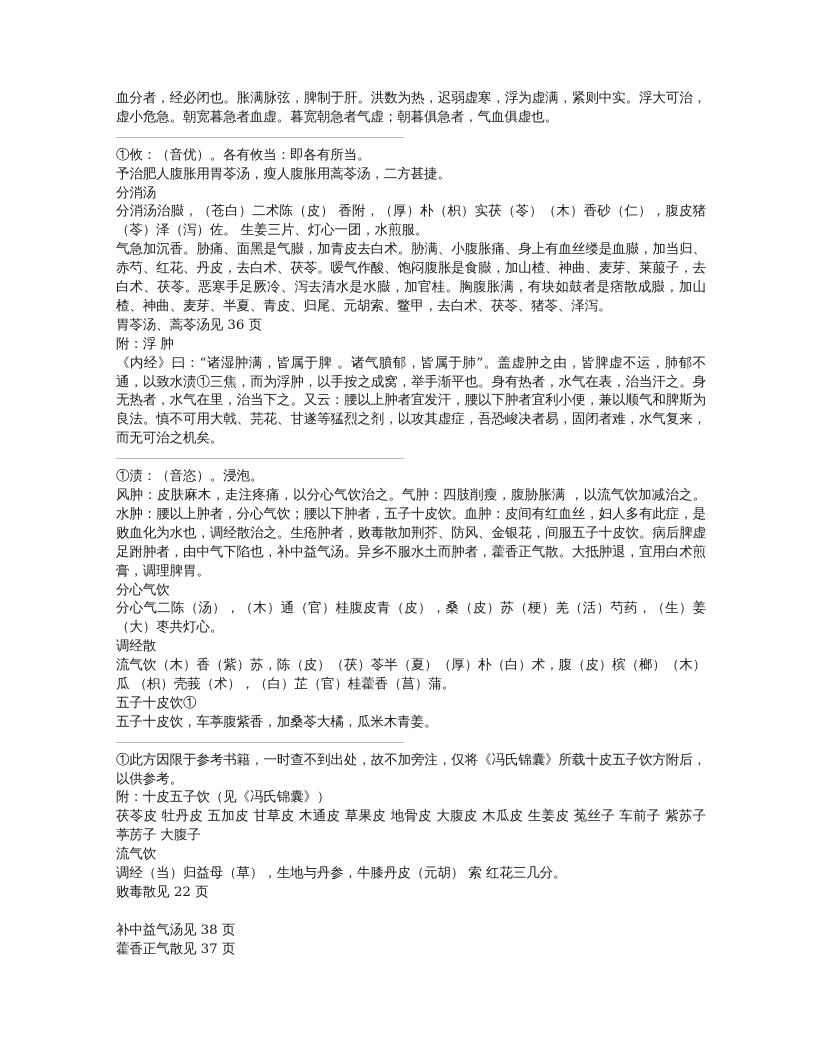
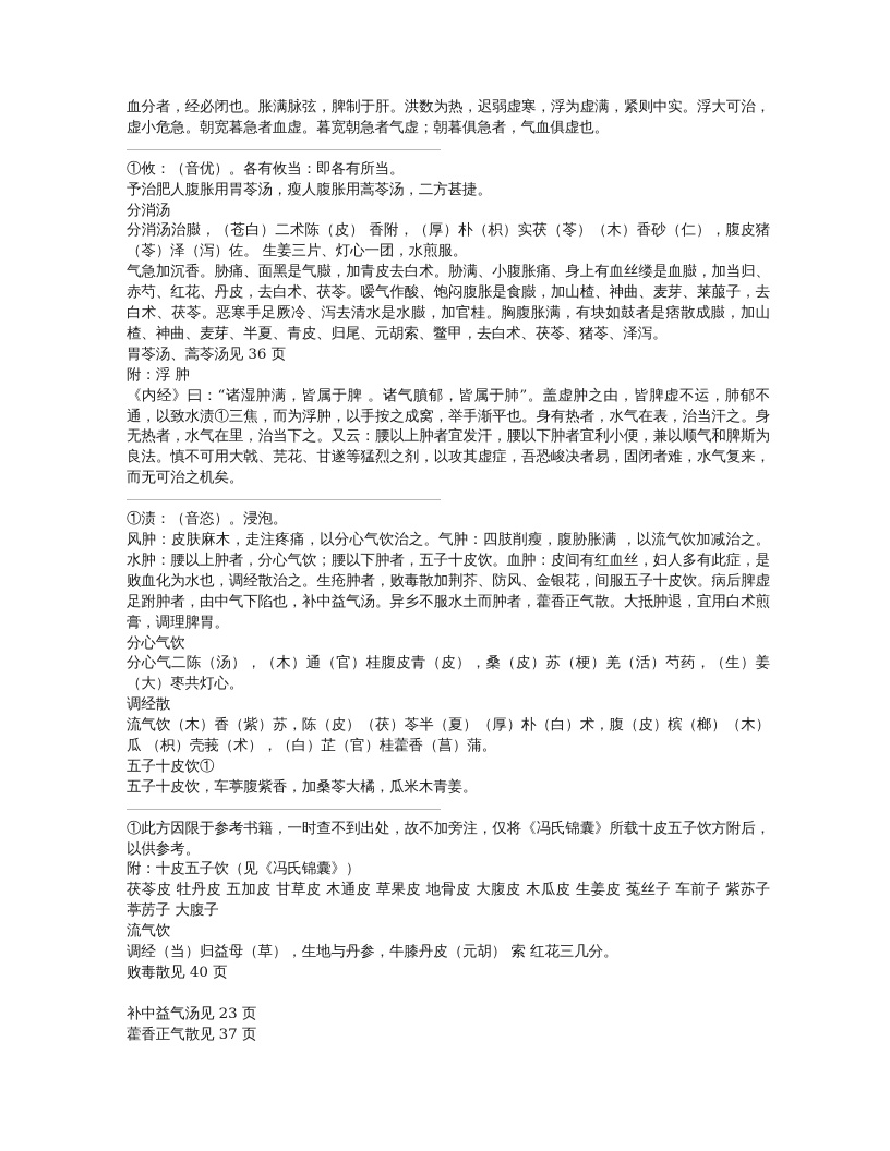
  血分者，经必闭也。胀满脉弦，脾制于肝。洪数为热，迟弱虚寒，浮为虚满，紧则中实。浮大可治，虚小危急。朝宽暮急者血虚。暮宽朝急者气虚；朝暮俱急者，气血俱虚也。
  ①攸：（音优）。各有攸当：即各有所当。
  予治肥人腹胀用胃苓汤，瘦人腹胀用蒿苓汤，二方甚捷。
  分消汤
  分消汤治臌，（苍白）二术陈（皮） 香附，（厚）朴（枳）实茯（苓）（木）香砂（仁），腹皮猪（苓）泽（泻）佐。 生姜三片、灯心一团，水煎服。
  气急加沉香。胁痛、面黑是气臌，加青皮去白术。胁满、小腹胀痛、身上有血丝缕是血臌，加当归、赤芍、红花、丹皮，去白术、茯苓。嗳气作酸、饱闷腹胀是食臌，加山楂、神曲、麦芽、莱菔子，去白术、茯苓。恶寒手足厥冷、泻去清水是水臌，加官桂。胸腹胀满，有块如鼓者是痞散成臌，加山楂、神曲、麦芽、半夏、青皮、归尾、元胡索、鳖甲，去白术、茯苓、猪苓、泽泻。
  胃苓汤、蒿苓汤见 36 页
  附：浮 肿
  《内经》曰：“诸湿肿满，皆属于脾 。诸气膹郁，皆属于肺”。盖虚肿之由，皆脾虚不运，肺郁不通，以致水渍①三焦，而为浮肿，以手按之成窝，举手渐平也。身有热者，水气在表，治当汗之。身无热者，水气在里，治当下之。又云：腰以上肿者宜发汗，腰以下肿者宜利小便，兼以顺气和脾斯为良法。慎不可用大戟、芫花、甘遂等猛烈之剂，以攻其虚症，吾恐峻决者易，固闭者难，水气复来，而无可治之机矣。
  ①渍：（音恣）。浸泡。
  风肿：皮肤麻木，走注疼痛，以分心气饮治之。气肿：四肢削瘦，腹胁胀满 ，以流气饮加减治之。水肿：腰以上肿者，分心气饮；腰以下肿者，五子十皮饮。血肿：皮间有红血丝，妇人多有此症，是败血化为水也，调经散治之。生疮肿者，败毒散加荆芥、防风、金银花，间服五子十皮饮。病后脾虚足跗肿者，由中气下陷也，补中益气汤。异乡不服水土而肿者，藿香正气散。大抵肿退，宜用白术煎膏，调理脾胃。
  分心气饮
  分心气二陈（汤），（木）通（官）桂腹皮青（皮），桑（皮）苏（梗）羌（活）芍药，（生）姜（大）枣共灯心。
  调经散
  流气饮（木）香（紫）苏，陈（皮）（茯）苓半（夏）（厚）朴（白）术，腹（皮）槟（榔）（木）瓜 （枳）壳莪（术），（白）芷（官）桂藿香（菖）蒲。
  五子十皮饮①
  五子十皮饮，车葶腹紫香，加桑苓大橘，瓜米木青姜。
  ①此方因限于参考书籍，一时查不到出处，故不加旁注，仅将《冯氏锦囊》所载十皮五子饮方附后，以供参考。
  附：十皮五子饮（见《冯氏锦囊》）
  茯苓皮 牡丹皮 五加皮 甘草皮 木通皮 草果皮 地骨皮 大腹皮 木瓜皮 生姜皮 菟丝子 车前子 紫苏子 葶苈子 大腹子
  流气饮
  调经（当）归益母（草），生地与丹参，牛膝丹皮（元胡） 索 红花三几分。
- 败毒散见 22 页
+ 败毒散见 40 页
- 补中益气汤见 38 页
+ 补中益气汤见 23 页
  藿香正气散见 37 页
